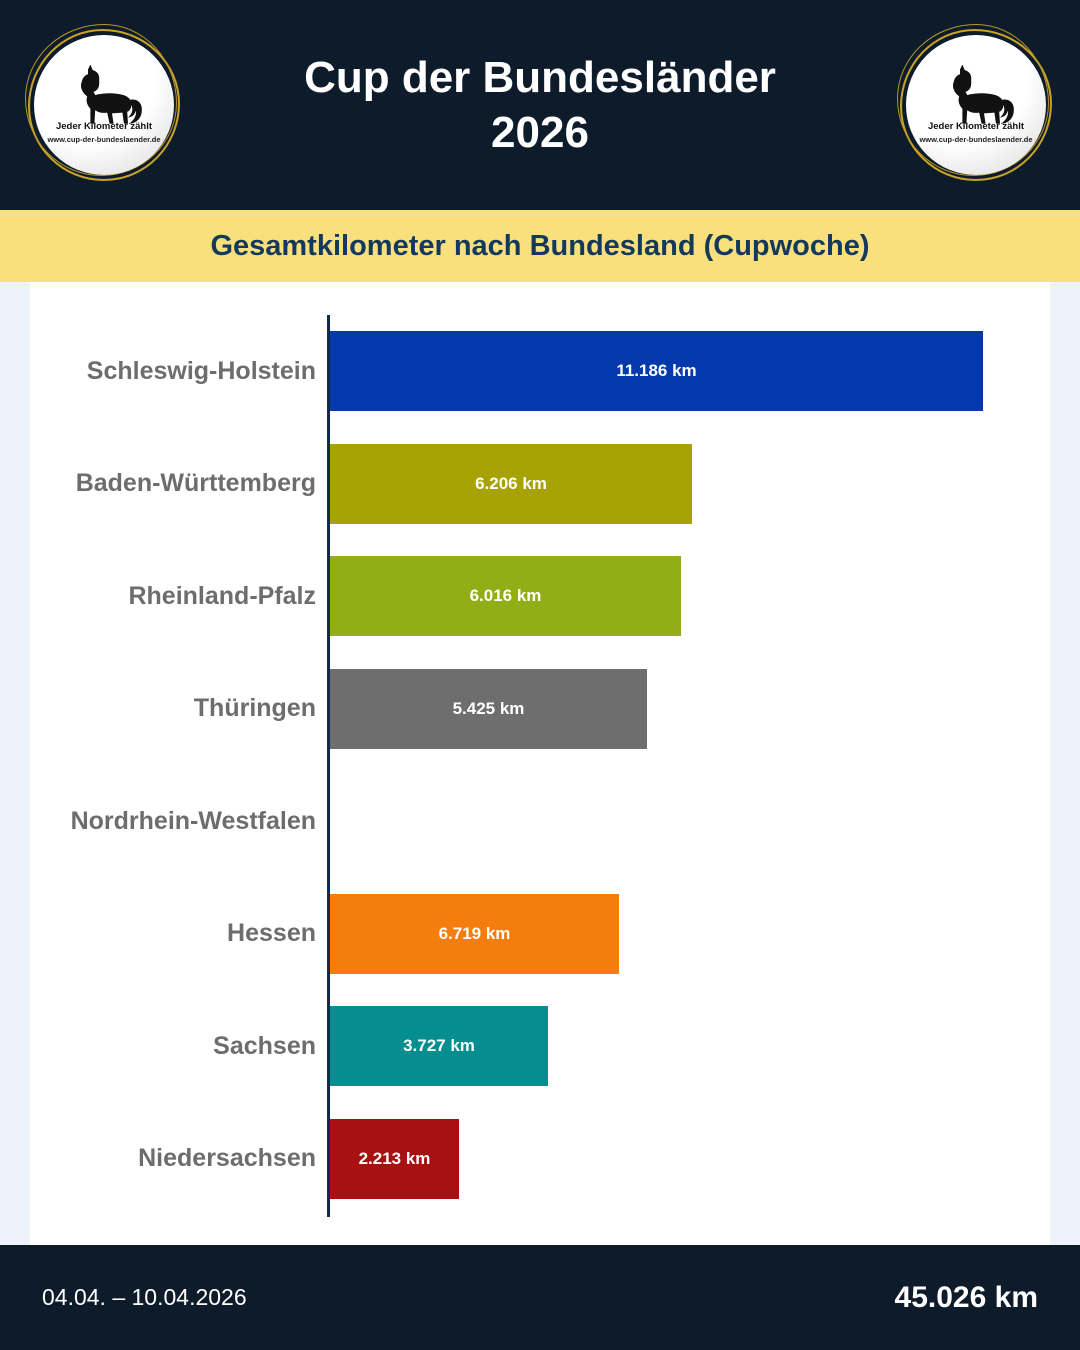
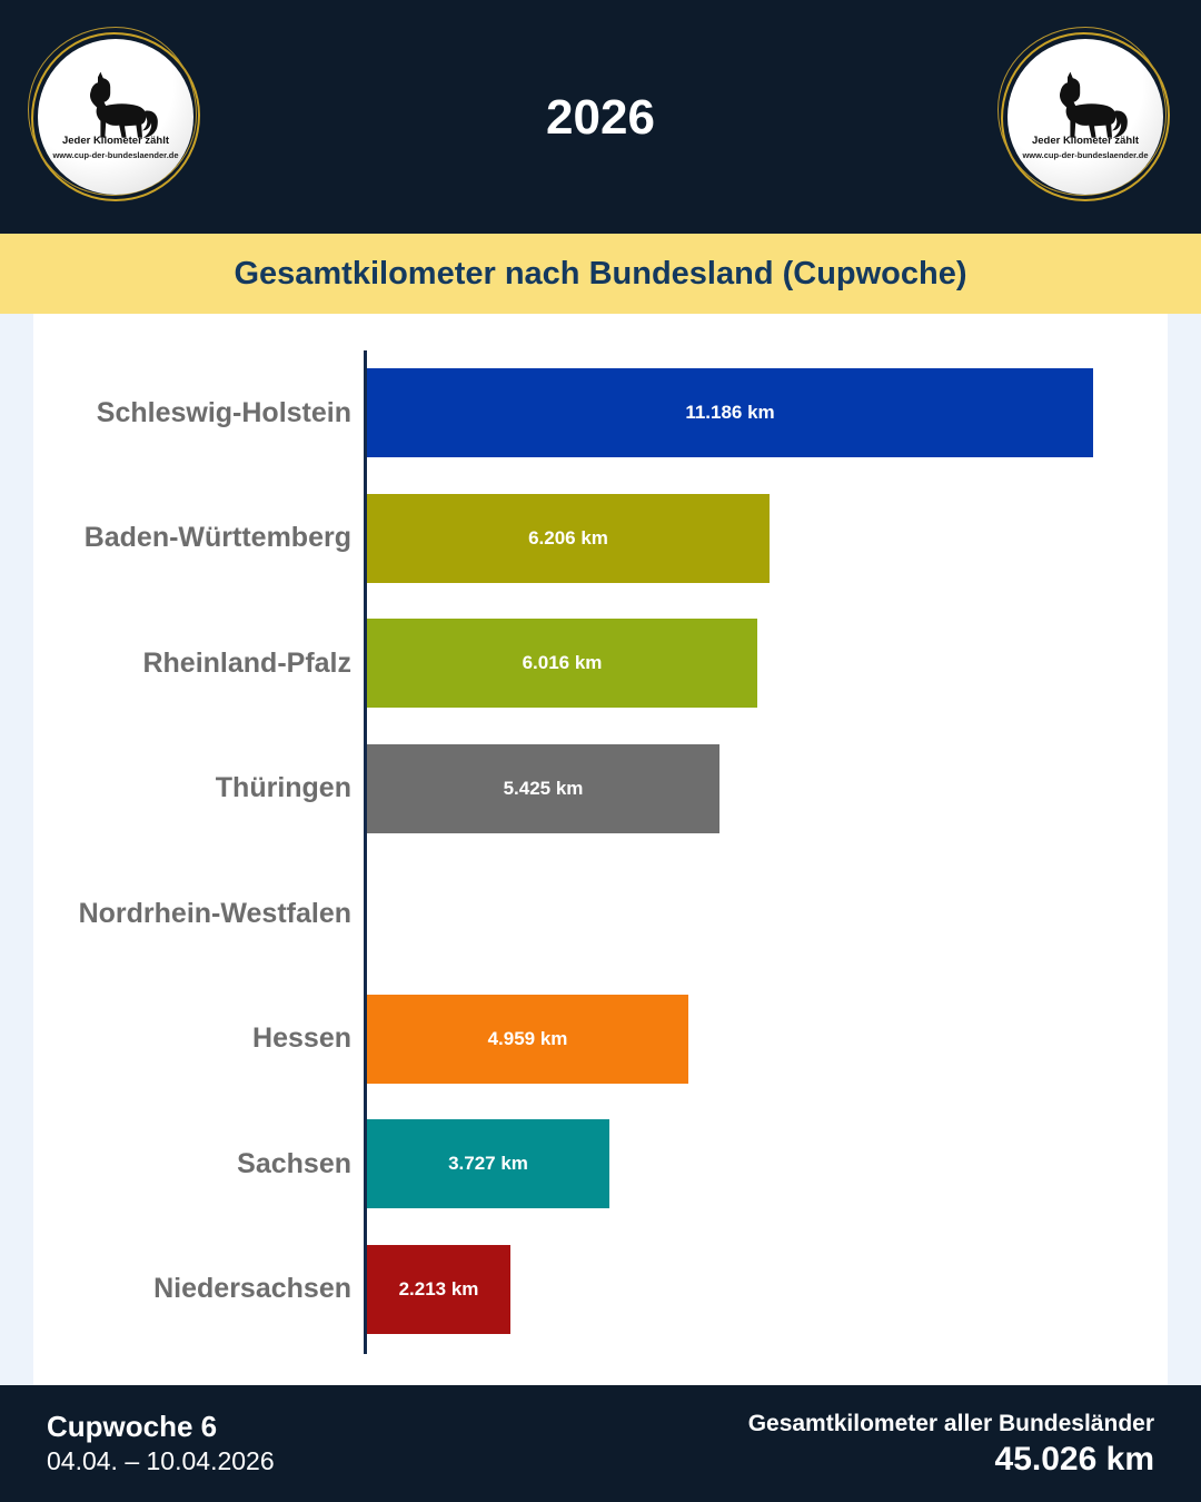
  Jeder Kilometer zählt
  www.cup-der-bundeslaender.de
- Cup der Bundesländer
  2026
  Jeder Kilometer zählt
  www.cup-der-bundeslaender.de
  Gesamtkilometer nach Bundesland (Cupwoche)
  Schleswig-Holstein
  11.186 km
  Baden-Württemberg
  6.206 km
  Rheinland-Pfalz
  6.016 km
  Thüringen
  5.425 km
  Nordrhein-Westfalen
  Hessen
- 6.719 km
+ 4.959 km
  Sachsen
  3.727 km
  Niedersachsen
  2.213 km
+ Cupwoche 6
  04.04. – 10.04.2026
+ Gesamtkilometer aller Bundesländer
  45.026 km
